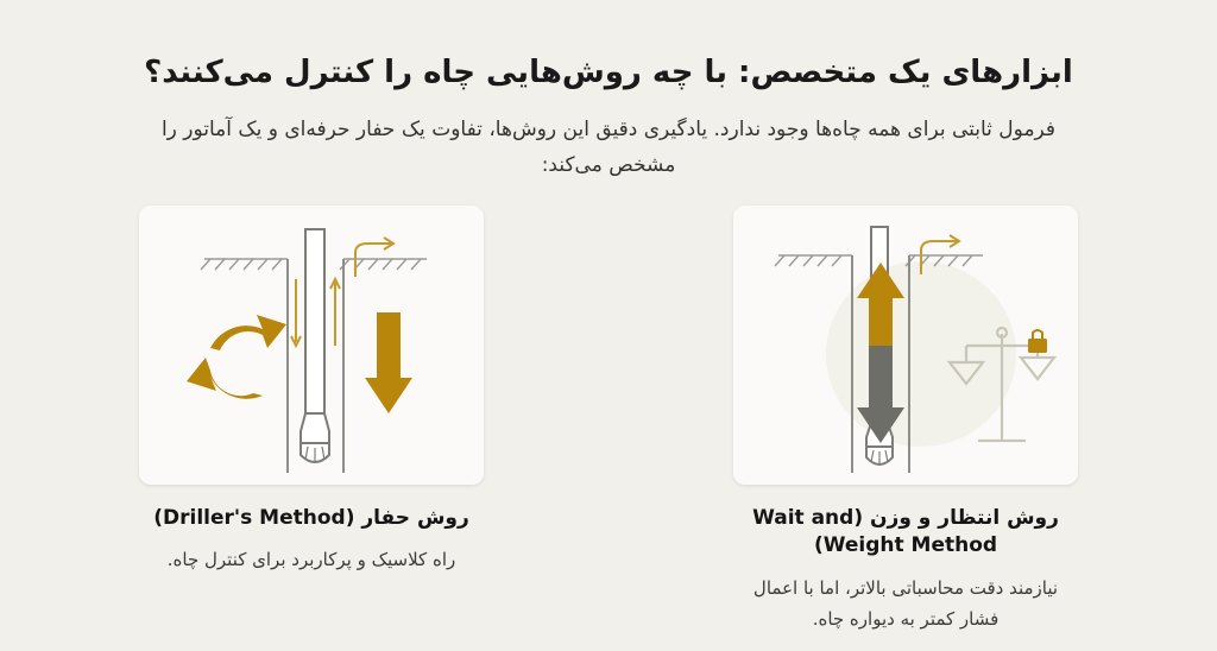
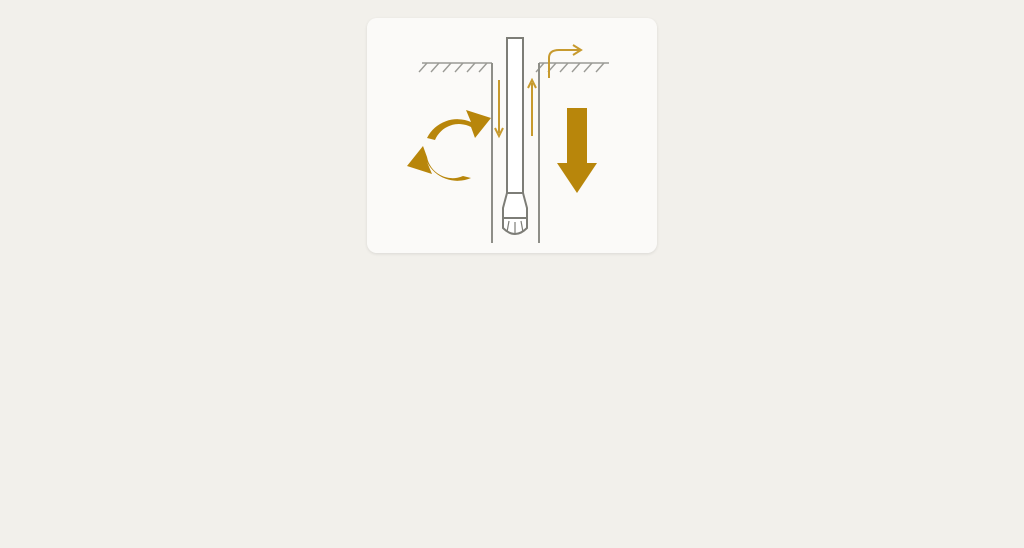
- ابزارهای یک متخصص: با چه روش‌هایی چاه را کنترل می‌کنند؟
- فرمول ثابتی برای همه چاه‌ها وجود ندارد. یادگیری دقیق این روش‌ها، تفاوت یک حفار حرفه‌ای و یک آماتور را مشخص می‌کند:
- روش حفار (Driller's Method)
- راه کلاسیک و پرکاربرد برای کنترل چاه.
- روش انتظار و وزن (Wait and Weight Method)
- نیازمند دقت محاسباتی بالاتر، اما با اعمال فشار کمتر به دیواره چاه.
